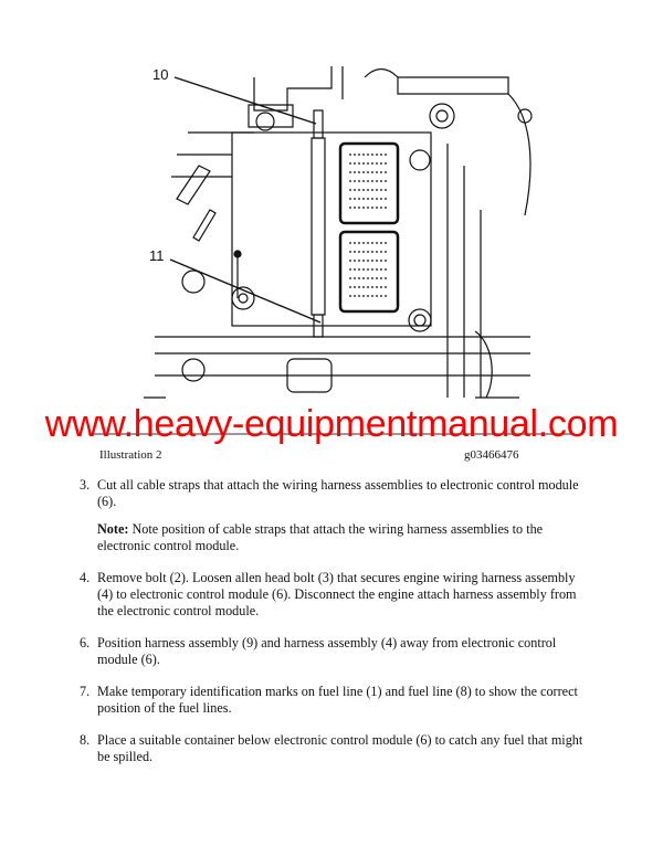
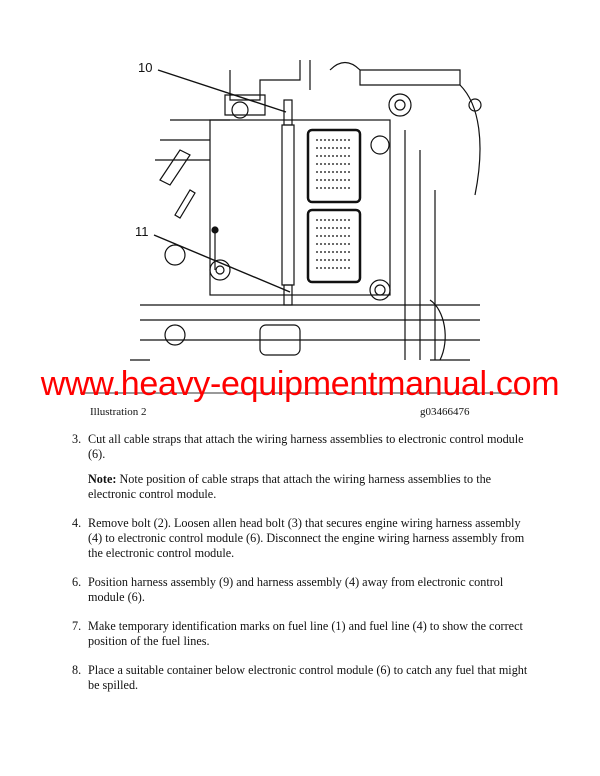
  10
  11
  www.heavy-equipmentmanual.com
  Illustration 2
  g03466476
  3.
  Cut all cable straps that attach the wiring harness assemblies to electronic control module (6).
  Note: Note position of cable straps that attach the wiring harness assemblies to the electronic control module.
  4.
- Remove bolt (2). Loosen allen head bolt (3) that secures engine wiring harness assembly (4) to electronic control module (6). Disconnect the engine attach harness assembly from the electronic control module.
+ Remove bolt (2). Loosen allen head bolt (3) that secures engine wiring harness assembly (4) to electronic control module (6). Disconnect the engine wiring harness assembly from the electronic control module.
  6.
  Position harness assembly (9) and harness assembly (4) away from electronic control module (6).
  7.
- Make temporary identification marks on fuel line (1) and fuel line (8) to show the correct position of the fuel lines.
+ Make temporary identification marks on fuel line (1) and fuel line (4) to show the correct position of the fuel lines.
  8.
  Place a suitable container below electronic control module (6) to catch any fuel that might be spilled.
